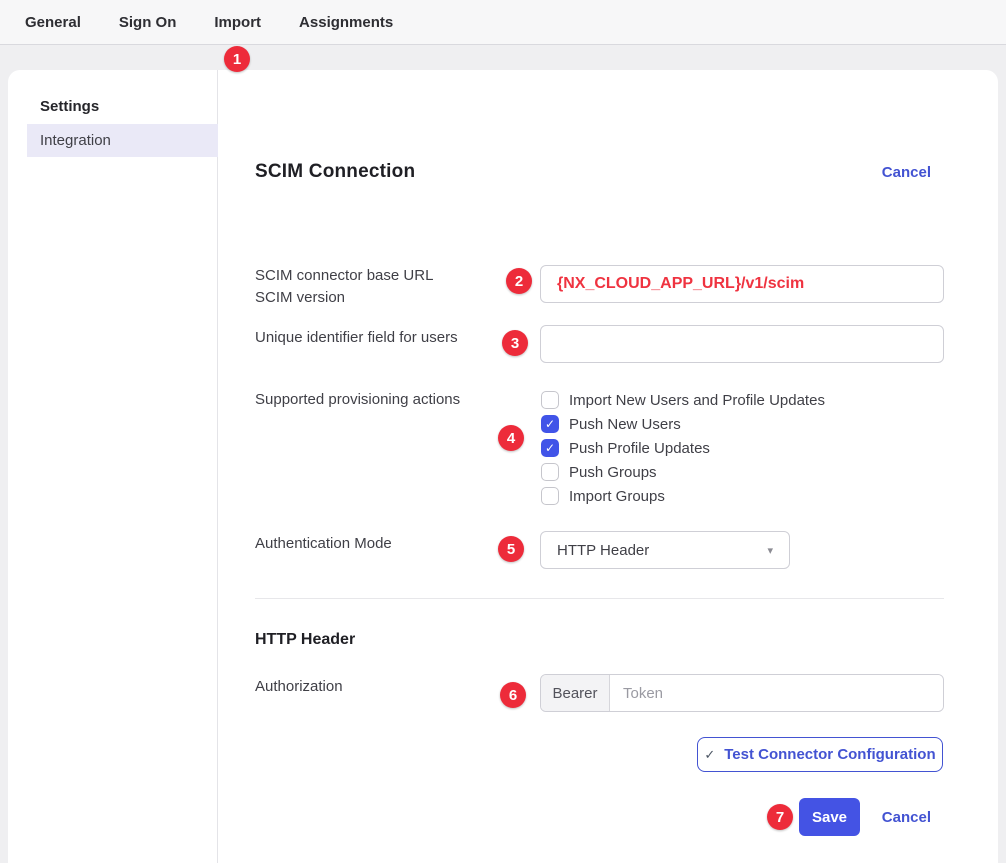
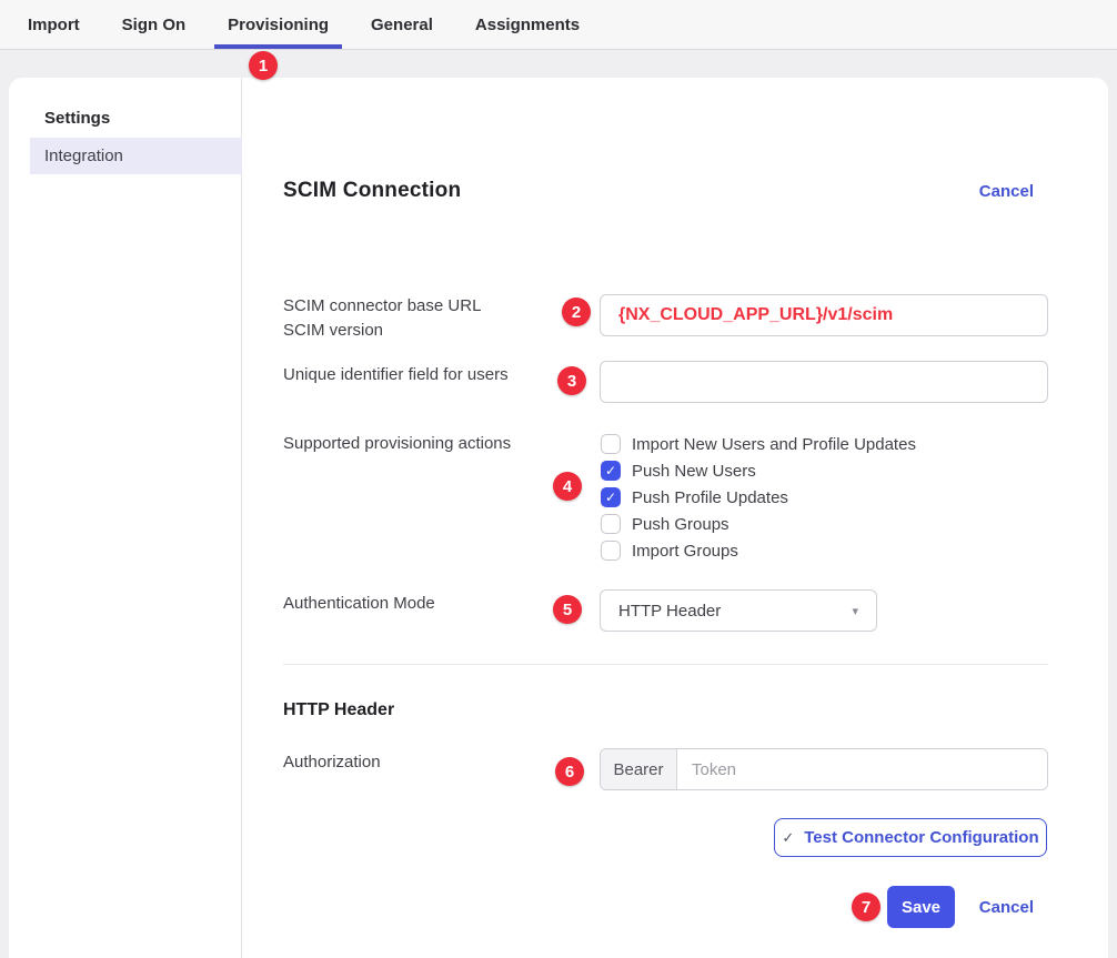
- General
+ Import
  Sign On
+ Provisioning
- Import
+ General
  Assignments
  1
  2
  3
  4
  5
  6
  7
  Settings
  Integration
  SCIM Connection
  Cancel
  SCIM version
  SCIM connector base URL
  {NX_CLOUD_APP_URL}/v1/scim
  Unique identifier field for users
  Supported provisioning actions
  Import New Users and Profile Updates
  ✓
  Push New Users
  ✓
  Push Profile Updates
  Push Groups
  Import Groups
  Authentication Mode
  HTTP Header
  ▾
  HTTP Header
  Authorization
  Bearer
  Token
  ✓
  Test Connector Configuration
  Save
  Cancel
